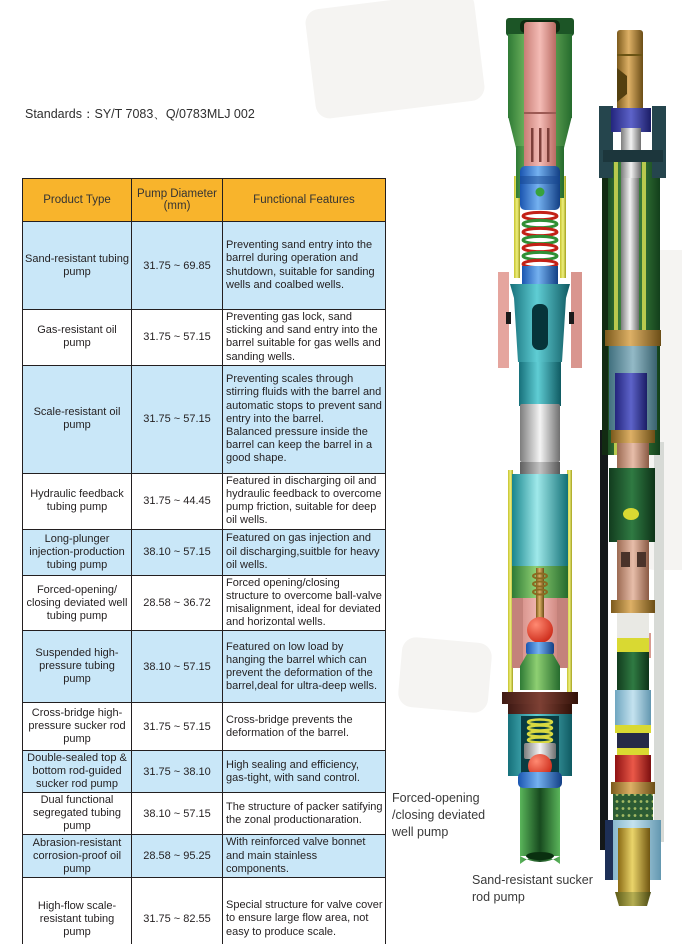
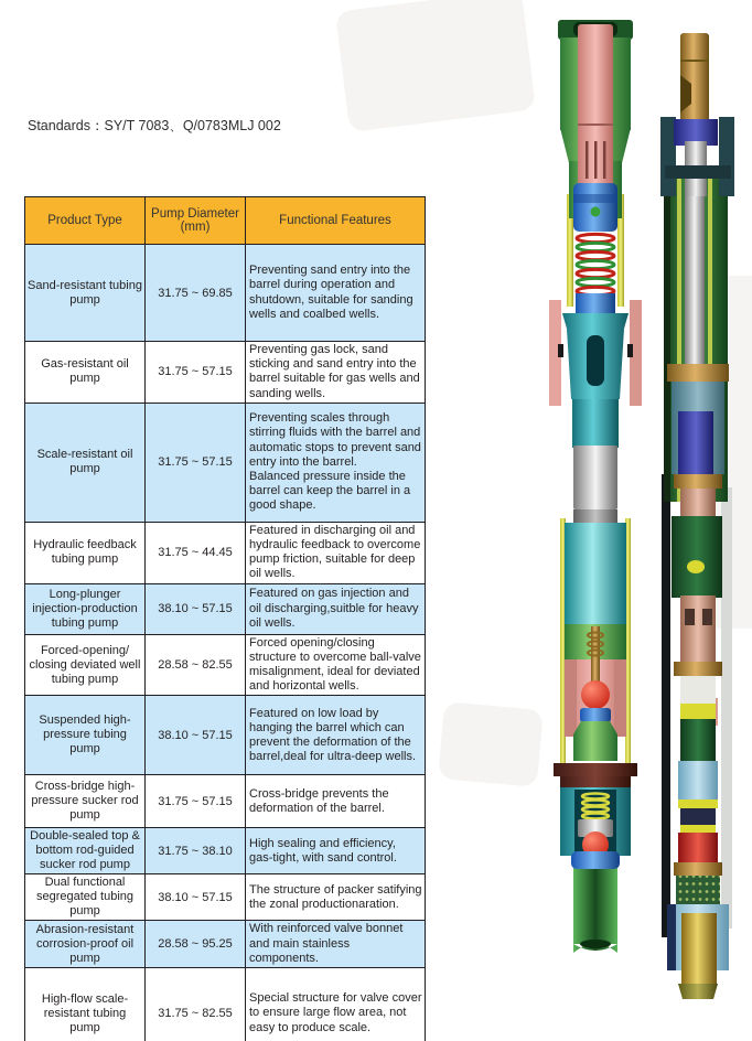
  Standards：SY/T 7083、Q/0783MLJ 002
  Product Type	Pump Diameter (mm)	Functional Features
  Sand-resistant tubing pump	31.75 ~ 69.85	Preventing sand entry into the barrel during operation and shutdown, suitable for sanding wells and coalbed wells.
  Gas-resistant oil pump	31.75 ~ 57.15	Preventing gas lock, sand sticking and sand entry into the barrel suitable for gas wells and sanding wells.
  Scale-resistant oil pump	31.75 ~ 57.15	Preventing scales through stirring fluids with the barrel and automatic stops to prevent sand entry into the barrel. Balanced pressure inside the barrel can keep the barrel in a good shape.
  Hydraulic feedback tubing pump	31.75 ~ 44.45	Featured in discharging oil and hydraulic feedback to overcome pump friction, suitable for deep oil wells.
  Long-plunger injection-production tubing pump	38.10 ~ 57.15	Featured on gas injection and oil discharging,suitble for heavy oil wells.
- Forced-opening/ closing deviated well tubing pump	28.58 ~ 36.72	Forced opening/closing structure to overcome ball-valve misalignment, ideal for deviated and horizontal wells.
+ Forced-opening/ closing deviated well tubing pump	28.58 ~ 82.55	Forced opening/closing structure to overcome ball-valve misalignment, ideal for deviated and horizontal wells.
  Suspended high-pressure tubing pump	38.10 ~ 57.15	Featured on low load by hanging the barrel which can prevent the deformation of the barrel,deal for ultra-deep wells.
  Cross-bridge high-pressure sucker rod pump	31.75 ~ 57.15	Cross-bridge prevents the deformation of the barrel.
  Double-sealed top & bottom rod-guided sucker rod pump	31.75 ~ 38.10	High sealing and efficiency, gas-tight, with sand control.
  Dual functional segregated tubing pump	38.10 ~ 57.15	The structure of packer satifying the zonal productionaration.
  Abrasion-resistant corrosion-proof oil pump	28.58 ~ 95.25	With reinforced valve bonnet and main stainless components.
  High-flow scale-resistant tubing pump	31.75 ~ 82.55	Special structure for valve cover to ensure large flow area, not easy to produce scale.
- Forced-opening
- /closing deviated
- well pump
- Sand-resistant sucker
- rod pump
